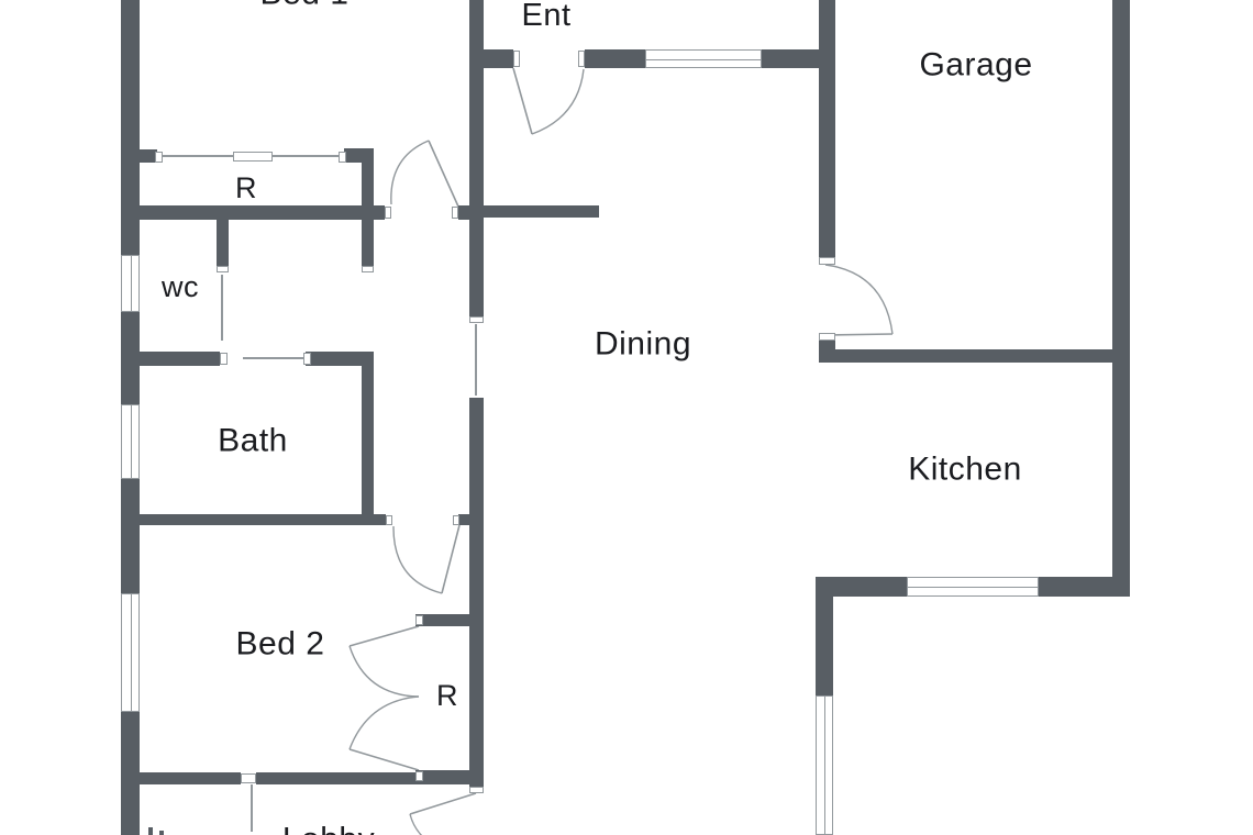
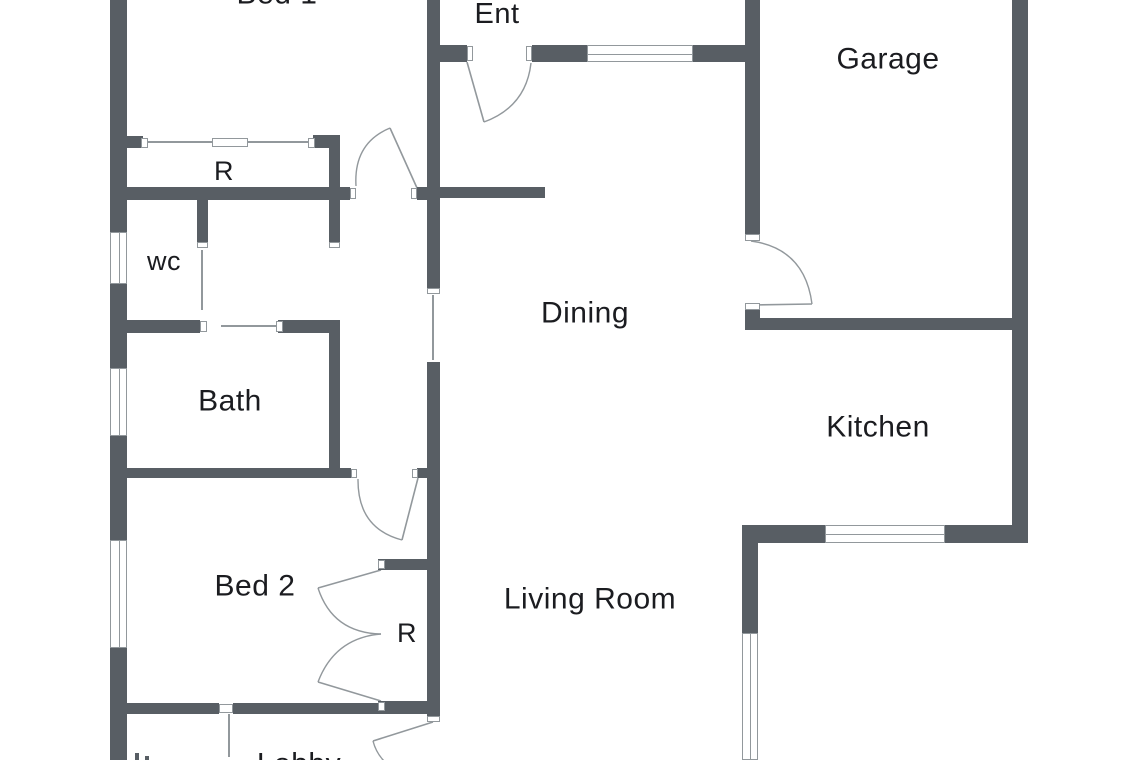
  Ent
  Garage
  R
  wc
  Dining
  Bath
  Kitchen
  Bed 2
  R
+ Living Room
